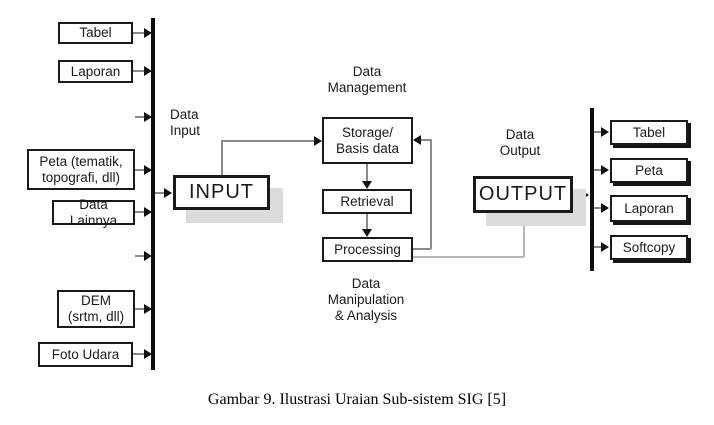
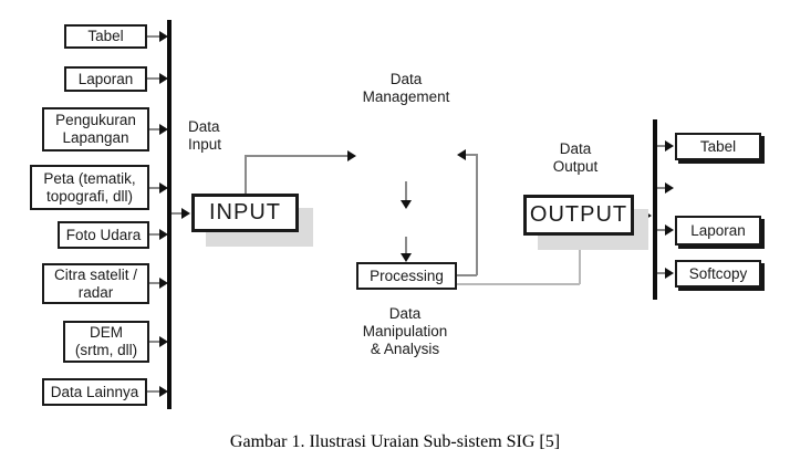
  Tabel
  Laporan
+ Pengukuran
+ Lapangan
  Peta (tematik,
  topografi, dll)
- Data Lainnya
+ Foto Udara
+ Citra satelit /
+ radar
  DEM
  (srtm, dll)
- Foto Udara
+ Data Lainnya
  Data
  Input
  INPUT
  Data
  Management
- Storage/
- Basis data
- Retrieval
  Processing
  Data
  Manipulation
  & Analysis
  Data
  Output
  OUTPUT
  Tabel
- Peta
  Laporan
  Softcopy
- Gambar 9. Ilustrasi Uraian Sub-sistem SIG [5]
+ Gambar 1. Ilustrasi Uraian Sub-sistem SIG [5]
